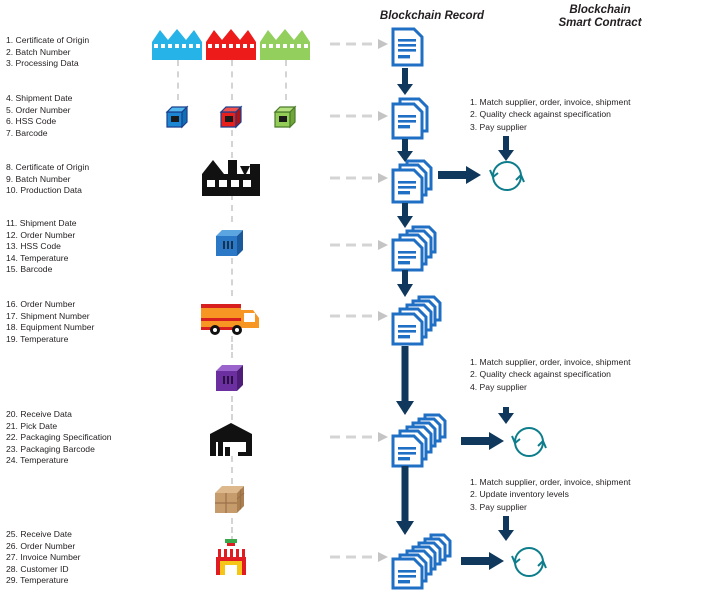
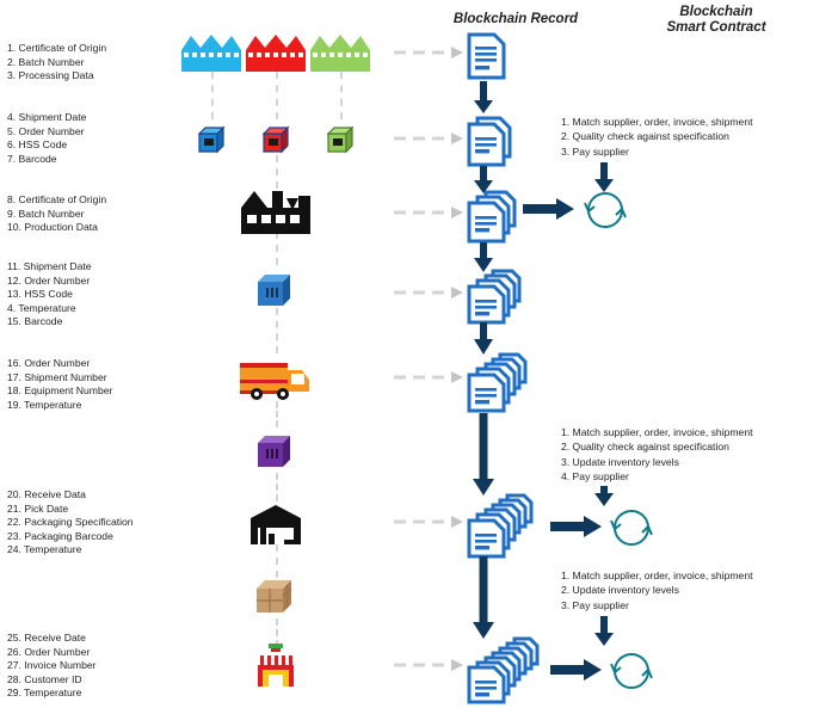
  Blockchain Record
  Blockchain
  Smart Contract
  1. Certificate of Origin
  2. Batch Number
  3. Processing Data
  4. Shipment Date
  5. Order Number
  6. HSS Code
  7. Barcode
  8. Certificate of Origin
  9. Batch Number
  10. Production Data
  11. Shipment Date
  12. Order Number
  13. HSS Code
- 14. Temperature
+ 4. Temperature
  15. Barcode
  16. Order Number
  17. Shipment Number
  18. Equipment Number
  19. Temperature
  20. Receive Data
  21. Pick Date
  22. Packaging Specification
  23. Packaging Barcode
  24. Temperature
  25. Receive Date
  26. Order Number
  27. Invoice Number
  28. Customer ID
  29. Temperature
  1. Match supplier, order, invoice, shipment
  2. Quality check against specification
  3. Pay supplier
  1. Match supplier, order, invoice, shipment
  2. Quality check against specification
+ 3. Update inventory levels
  4. Pay supplier
  1. Match supplier, order, invoice, shipment
  2. Update inventory levels
  3. Pay supplier
